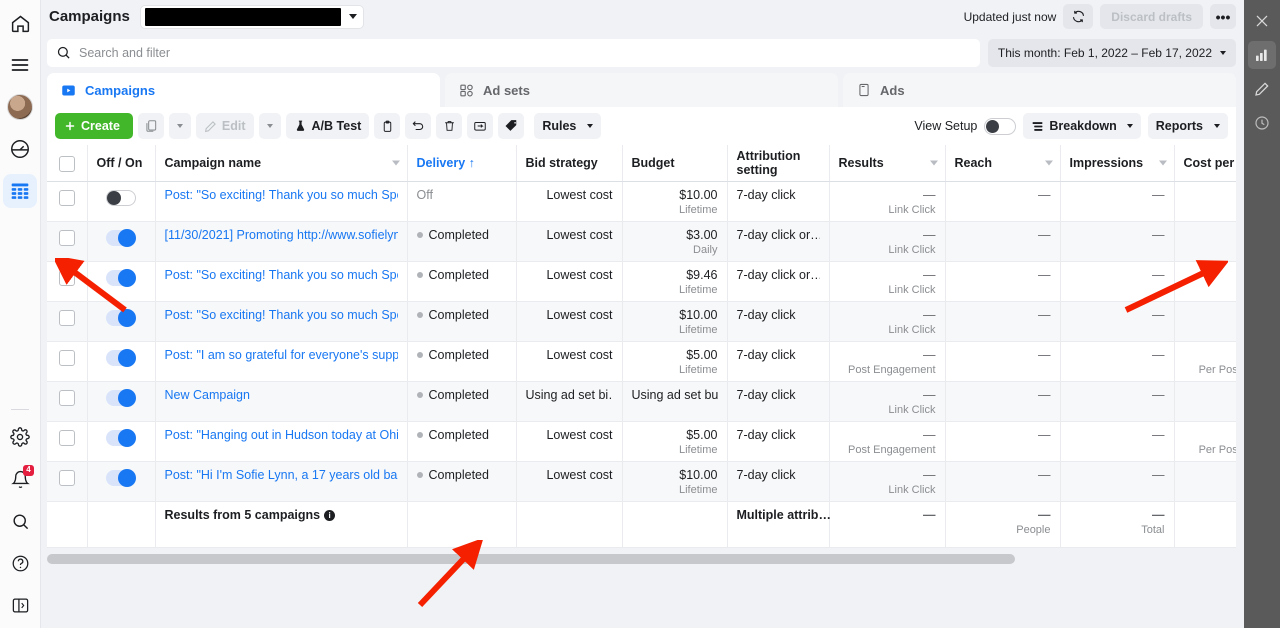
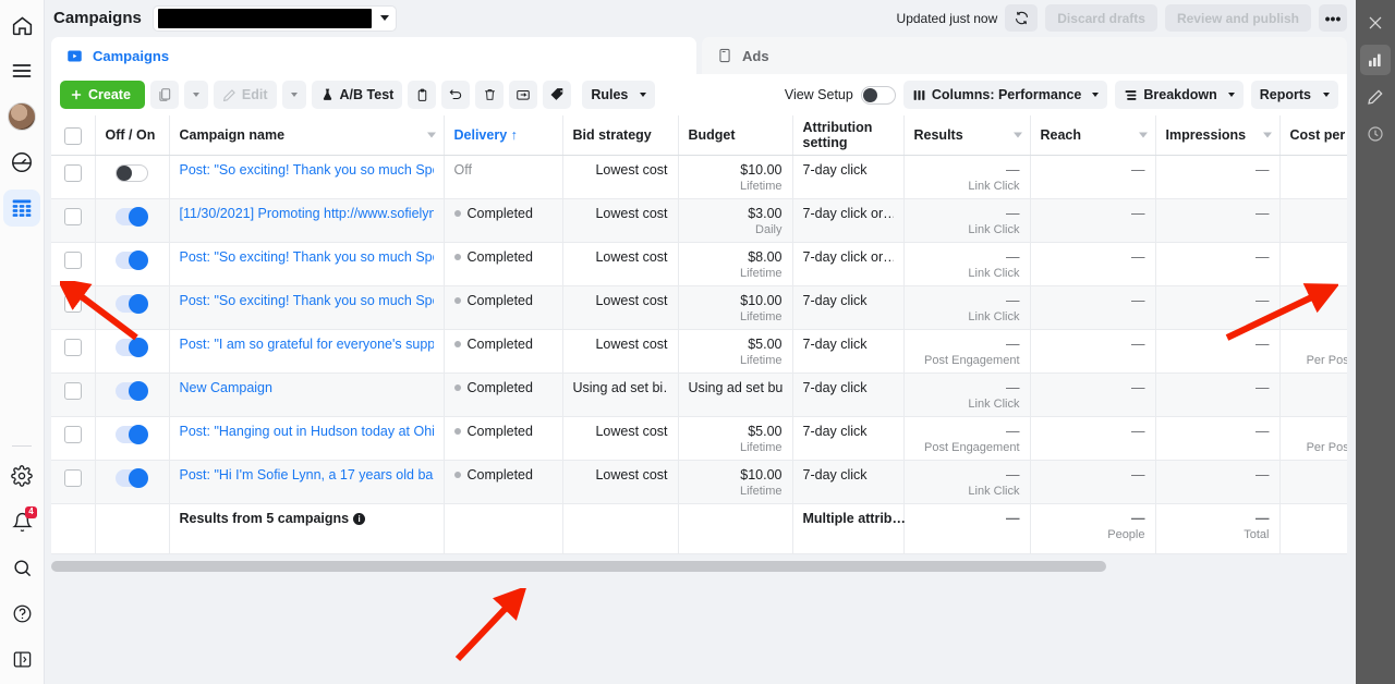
  4
  Campaigns
  Updated just now
  Discard drafts
+ Review and publish
  •••
- Search and filter
- This month: Feb 1, 2022 – Feb 17, 2022
  Campaigns
- Ad sets
  Ads
  Create
  Edit
  A/B Test
  Rules
  View Setup
+ Columns: Performance
  Breakdown
  Reports
  	Off / On	Campaign name	Delivery ↑	Bid strategy	Budget	Attribution setting	Results	Reach	Impressions	Cost per
  		Post: "So exciting! Thank you so much Sp	Off	Lowest cost	$10.00Lifetime	7-day click	—Link Click	—	—
  		[11/30/2021] Promoting http://www.sofielyn	Completed	Lowest cost	$3.00Daily	7-day click or…	—Link Click	—	—
- 		Post: "So exciting! Thank you so much Sp	Completed	Lowest cost	$9.46Lifetime	7-day click or…	—Link Click	—	—
+ 		Post: "So exciting! Thank you so much Sp	Completed	Lowest cost	$8.00Lifetime	7-day click or…	—Link Click	—	—
  		Post: "So exciting! Thank you so much Sp	Completed	Lowest cost	$10.00Lifetime	7-day click	—Link Click	—	—
  		Post: "I am so grateful for everyone's supp	Completed	Lowest cost	$5.00Lifetime	7-day click	—Post Engagement	—	—	Per Pos
  		New Campaign	Completed	Using ad set bi	Using ad set bu	7-day click	—Link Click	—	—
  		Post: "Hanging out in Hudson today at Oh	Completed	Lowest cost	$5.00Lifetime	7-day click	—Post Engagement	—	—	Per Pos
  		Post: "Hi I'm Sofie Lynn, a 17 years old ba	Completed	Lowest cost	$10.00Lifetime	7-day click	—Link Click	—	—
  		Results from 5 campaigns i				Multiple attrib…	—	— People	— Total
